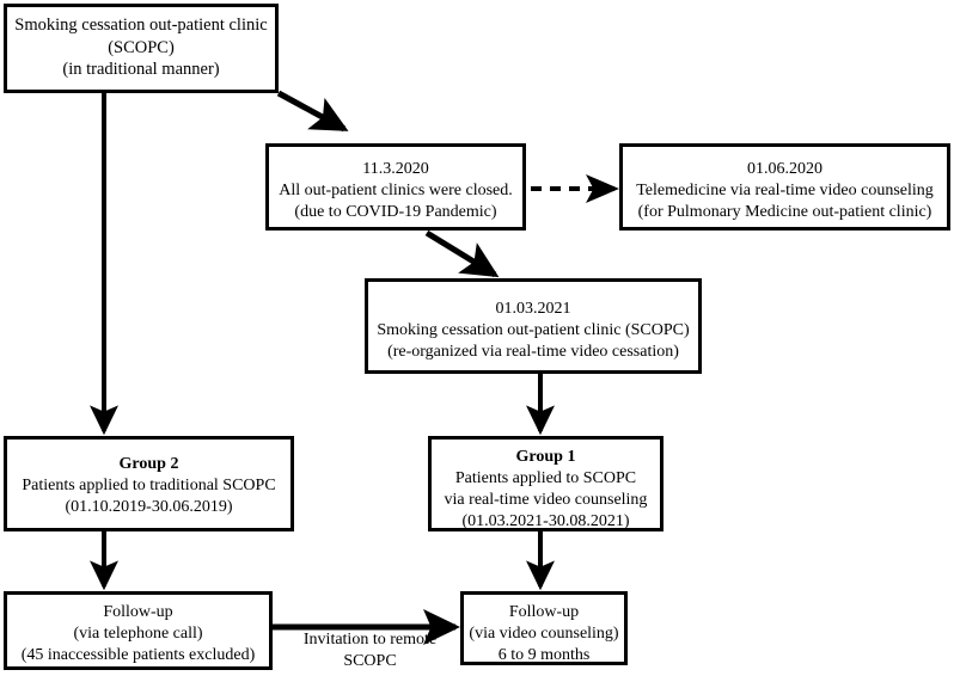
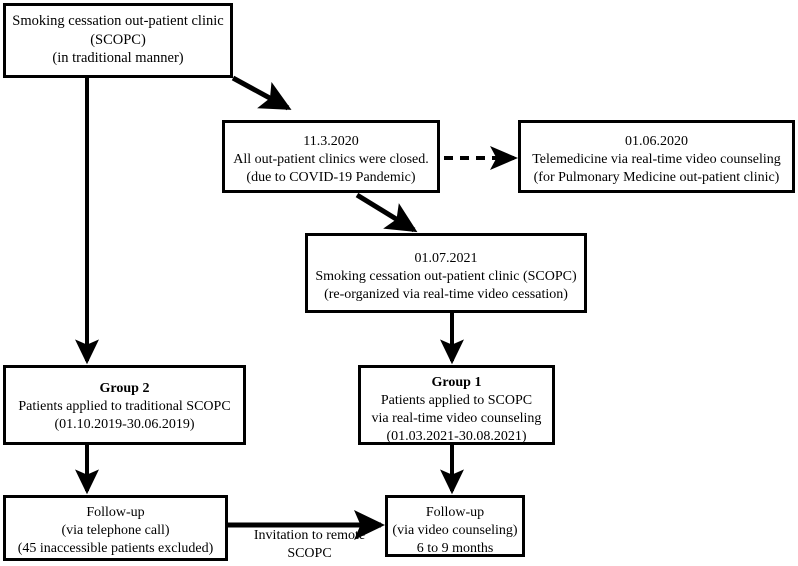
  Smoking cessation out-patient clinic
  (SCOPC)
  (in traditional manner)
  11.3.2020
  All out-patient clinics were closed.
  (due to COVID-19 Pandemic)
  01.06.2020
  Telemedicine via real-time video counseling
  (for Pulmonary Medicine out-patient clinic)
- 01.03.2021
+ 01.07.2021
  Smoking cessation out-patient clinic (SCOPC)
  (re-organized via real-time video cessation)
  Group 2
  Patients applied to traditional SCOPC
  (01.10.2019-30.06.2019)
  Group 1
  Patients applied to SCOPC
  via real-time video counseling
  (01.03.2021-30.08.2021)
  Follow-up
  (via telephone call)
  (45 inaccessible patients excluded)
  Follow-up
  (via video counseling)
  6 to 9 months
  Invitation to remote SCOPC
